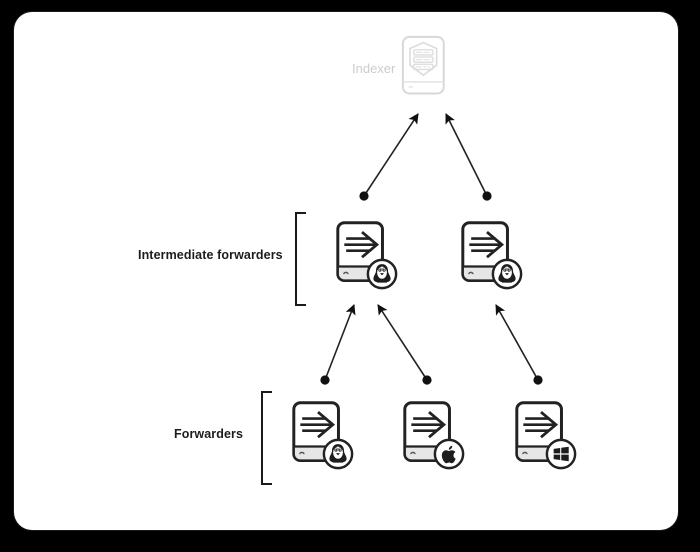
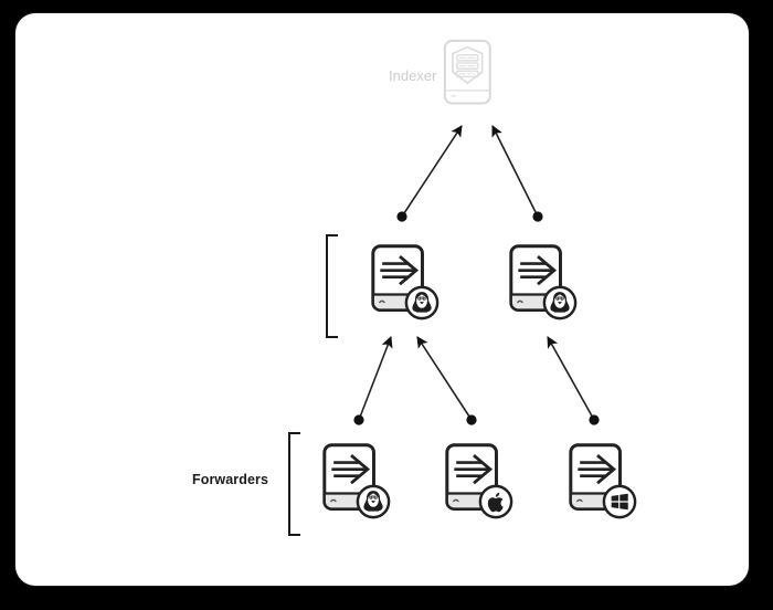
- Intermediate forwarders
  Forwarders
  Indexer
